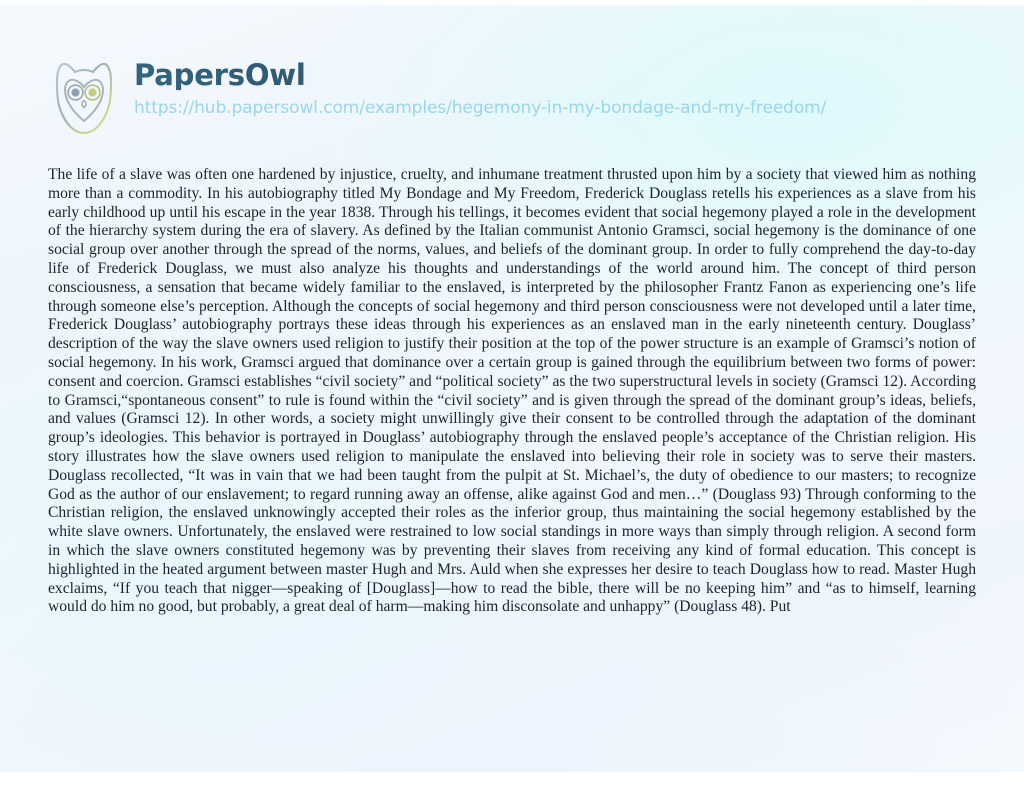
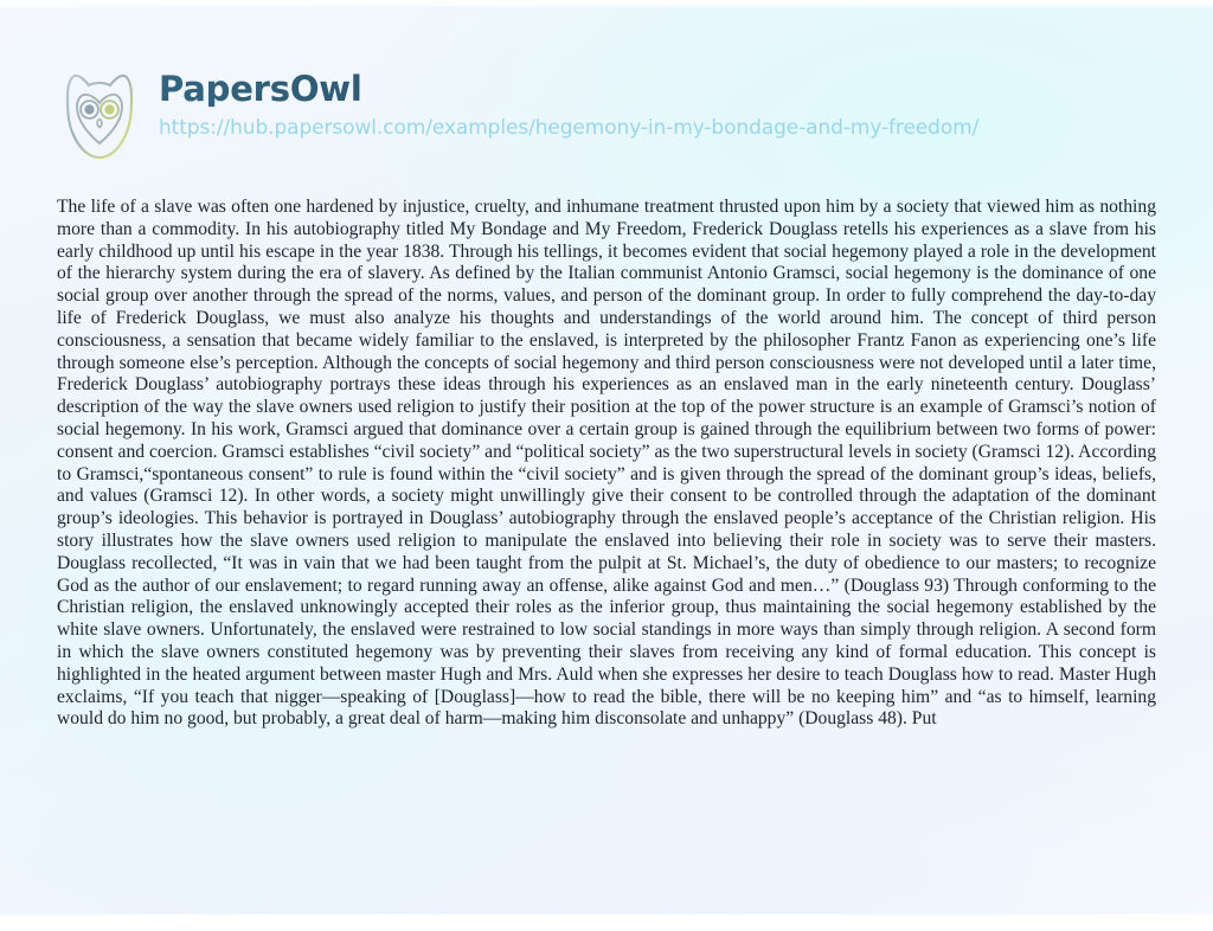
  PapersOwl
  https://hub.papersowl.com/examples/hegemony-in-my-bondage-and-my-freedom/
- The life of a slave was often one hardened by injustice, cruelty, and inhumane treatment thrusted upon him by a society that viewed him as nothing more than a commodity. In his autobiography titled My Bondage and My Freedom, Frederick Douglass retells his experiences as a slave from his early childhood up until his escape in the year 1838. Through his tellings, it becomes evident that social hegemony played a role in the development of the hierarchy system during the era of slavery. As defined by the Italian communist Antonio Gramsci, social hegemony is the dominance of one social group over another through the spread of the norms, values, and beliefs of the dominant group. In order to fully comprehend the day-to-day life of Frederick Douglass, we must also analyze his thoughts and understandings of the world around him. The concept of third person consciousness, a sensation that became widely familiar to the enslaved, is interpreted by the philosopher Frantz Fanon as experiencing one’s life through someone else’s perception. Although the concepts of social hegemony and third person consciousness were not developed until a later time, Frederick Douglass’ autobiography portrays these ideas through his experiences as an enslaved man in the early nineteenth century. Douglass’ description of the way the slave owners used religion to justify their position at the top of the power structure is an example of Gramsci’s notion of social hegemony. In his work, Gramsci argued that dominance over a certain group is gained through the equilibrium between two forms of power: consent and coercion. Gramsci establishes “civil society” and “political society” as the two superstructural levels in society (Gramsci 12). According to Gramsci,“spontaneous consent” to rule is found within the “civil society” and is given through the spread of the dominant group’s ideas, beliefs, and values (Gramsci 12). In other words, a society might unwillingly give their consent to be controlled through the adaptation of the dominant group’s ideologies. This behavior is portrayed in Douglass’ autobiography through the enslaved people’s acceptance of the Christian religion. His story illustrates how the slave owners used religion to manipulate the enslaved into believing their role in society was to serve their masters. Douglass recollected, “It was in vain that we had been taught from the pulpit at St. Michael’s, the duty of obedience to our masters; to recognize God as the author of our enslavement; to regard running away an offense, alike against God and men…” (Douglass 93) Through conforming to the Christian religion, the enslaved unknowingly accepted their roles as the inferior group, thus maintaining the social hegemony established by the white slave owners. Unfortunately, the enslaved were restrained to low social standings in more ways than simply through religion. A second form in which the slave owners constituted hegemony was by preventing their slaves from receiving any kind of formal education. This concept is highlighted in the heated argument between master Hugh and Mrs. Auld when she expresses her desire to teach Douglass how to read. Master Hugh exclaims, “If you teach that nigger—speaking of [Douglass]—how to read the bible, there will be no keeping him” and “as to himself, learning would do him no good, but probably, a great deal of harm—making him disconsolate and unhappy” (Douglass 48). Put
+ The life of a slave was often one hardened by injustice, cruelty, and inhumane treatment thrusted upon him by a society that viewed him as nothing more than a commodity. In his autobiography titled My Bondage and My Freedom, Frederick Douglass retells his experiences as a slave from his early childhood up until his escape in the year 1838. Through his tellings, it becomes evident that social hegemony played a role in the development of the hierarchy system during the era of slavery. As defined by the Italian communist Antonio Gramsci, social hegemony is the dominance of one social group over another through the spread of the norms, values, and person of the dominant group. In order to fully comprehend the day-to-day life of Frederick Douglass, we must also analyze his thoughts and understandings of the world around him. The concept of third person consciousness, a sensation that became widely familiar to the enslaved, is interpreted by the philosopher Frantz Fanon as experiencing one’s life through someone else’s perception. Although the concepts of social hegemony and third person consciousness were not developed until a later time, Frederick Douglass’ autobiography portrays these ideas through his experiences as an enslaved man in the early nineteenth century. Douglass’ description of the way the slave owners used religion to justify their position at the top of the power structure is an example of Gramsci’s notion of social hegemony. In his work, Gramsci argued that dominance over a certain group is gained through the equilibrium between two forms of power: consent and coercion. Gramsci establishes “civil society” and “political society” as the two superstructural levels in society (Gramsci 12). According to Gramsci,“spontaneous consent” to rule is found within the “civil society” and is given through the spread of the dominant group’s ideas, beliefs, and values (Gramsci 12). In other words, a society might unwillingly give their consent to be controlled through the adaptation of the dominant group’s ideologies. This behavior is portrayed in Douglass’ autobiography through the enslaved people’s acceptance of the Christian religion. His story illustrates how the slave owners used religion to manipulate the enslaved into believing their role in society was to serve their masters. Douglass recollected, “It was in vain that we had been taught from the pulpit at St. Michael’s, the duty of obedience to our masters; to recognize God as the author of our enslavement; to regard running away an offense, alike against God and men…” (Douglass 93) Through conforming to the Christian religion, the enslaved unknowingly accepted their roles as the inferior group, thus maintaining the social hegemony established by the white slave owners. Unfortunately, the enslaved were restrained to low social standings in more ways than simply through religion. A second form in which the slave owners constituted hegemony was by preventing their slaves from receiving any kind of formal education. This concept is highlighted in the heated argument between master Hugh and Mrs. Auld when she expresses her desire to teach Douglass how to read. Master Hugh exclaims, “If you teach that nigger—speaking of [Douglass]—how to read the bible, there will be no keeping him” and “as to himself, learning would do him no good, but probably, a great deal of harm—making him disconsolate and unhappy” (Douglass 48). Put
